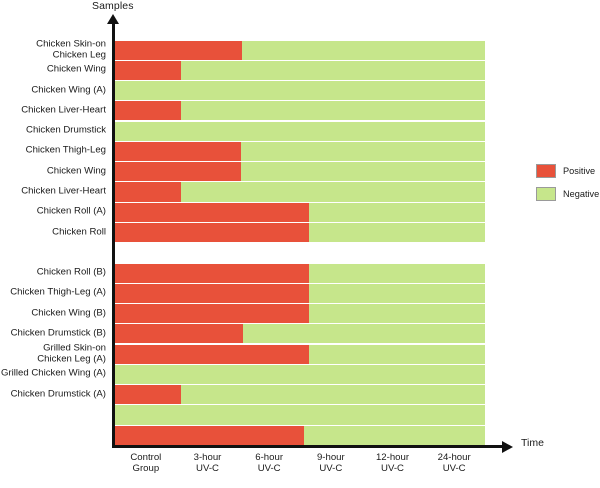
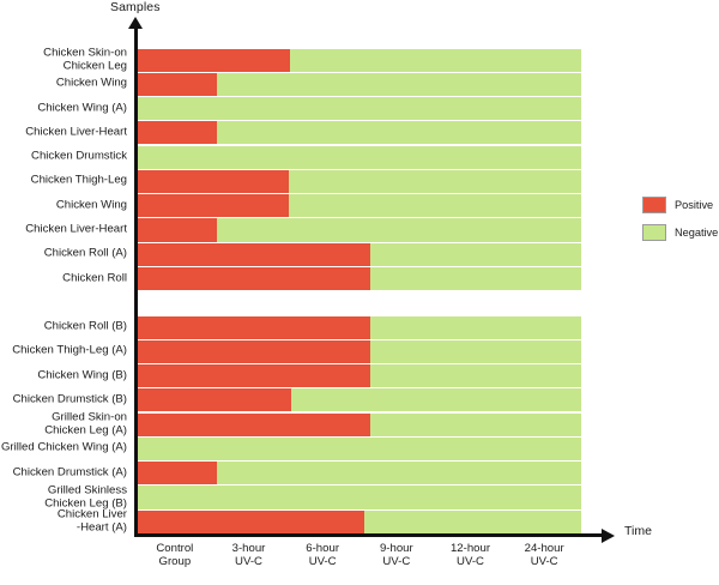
  Samples
  Chicken Skin-on
  Chicken Leg
  Chicken Wing
  Chicken Wing (A)
  Chicken Liver-Heart
  Chicken Drumstick
  Chicken Thigh-Leg
  Chicken Wing
  Chicken Liver-Heart
  Chicken Roll (A)
  Chicken Roll
  Chicken Roll (B)
  Chicken Thigh-Leg (A)
  Chicken Wing (B)
  Chicken Drumstick (B)
  Grilled Skin-on
  Chicken Leg (A)
  Grilled Chicken Wing (A)
  Chicken Drumstick (A)
+ Grilled Skinless
+ Chicken Leg (B)
+ Chicken Liver
+ -Heart (A)
  Time
  Control
  Group
  3-hour
  UV-C
  6-hour
  UV-C
  9-hour
  UV-C
  12-hour
  UV-C
  24-hour
  UV-C
  Positive
  Negative
